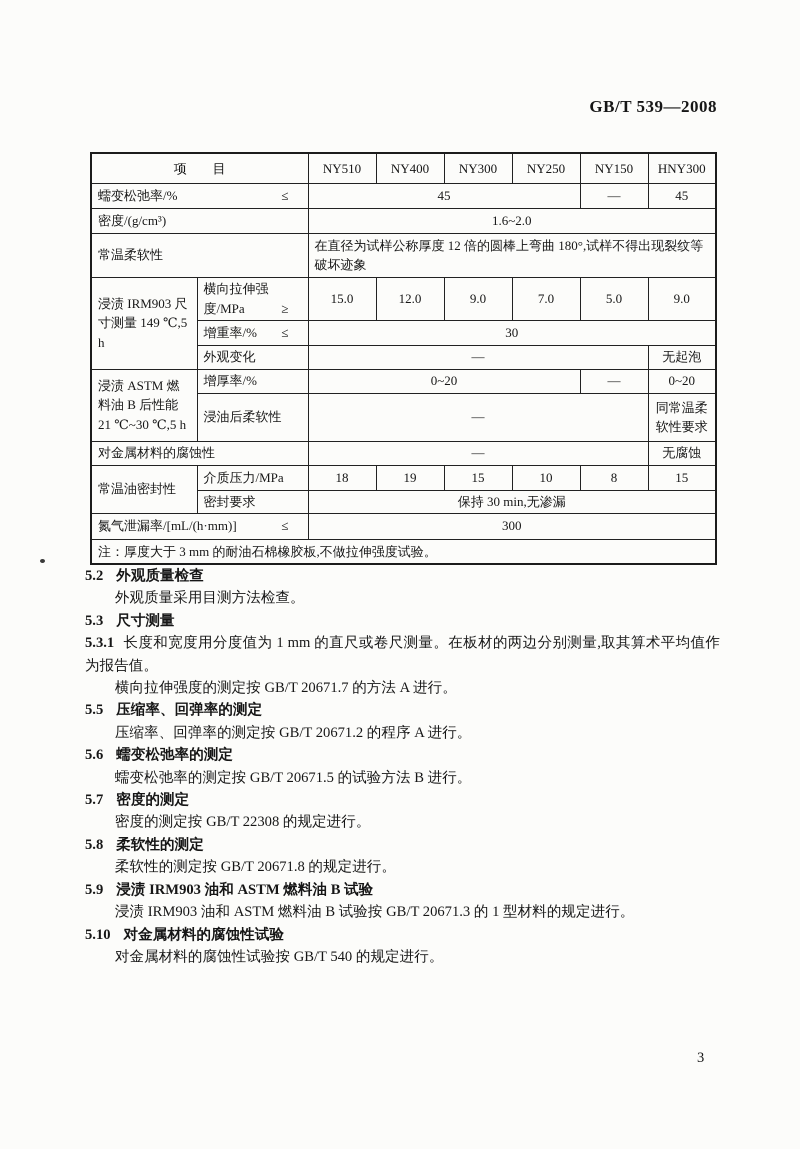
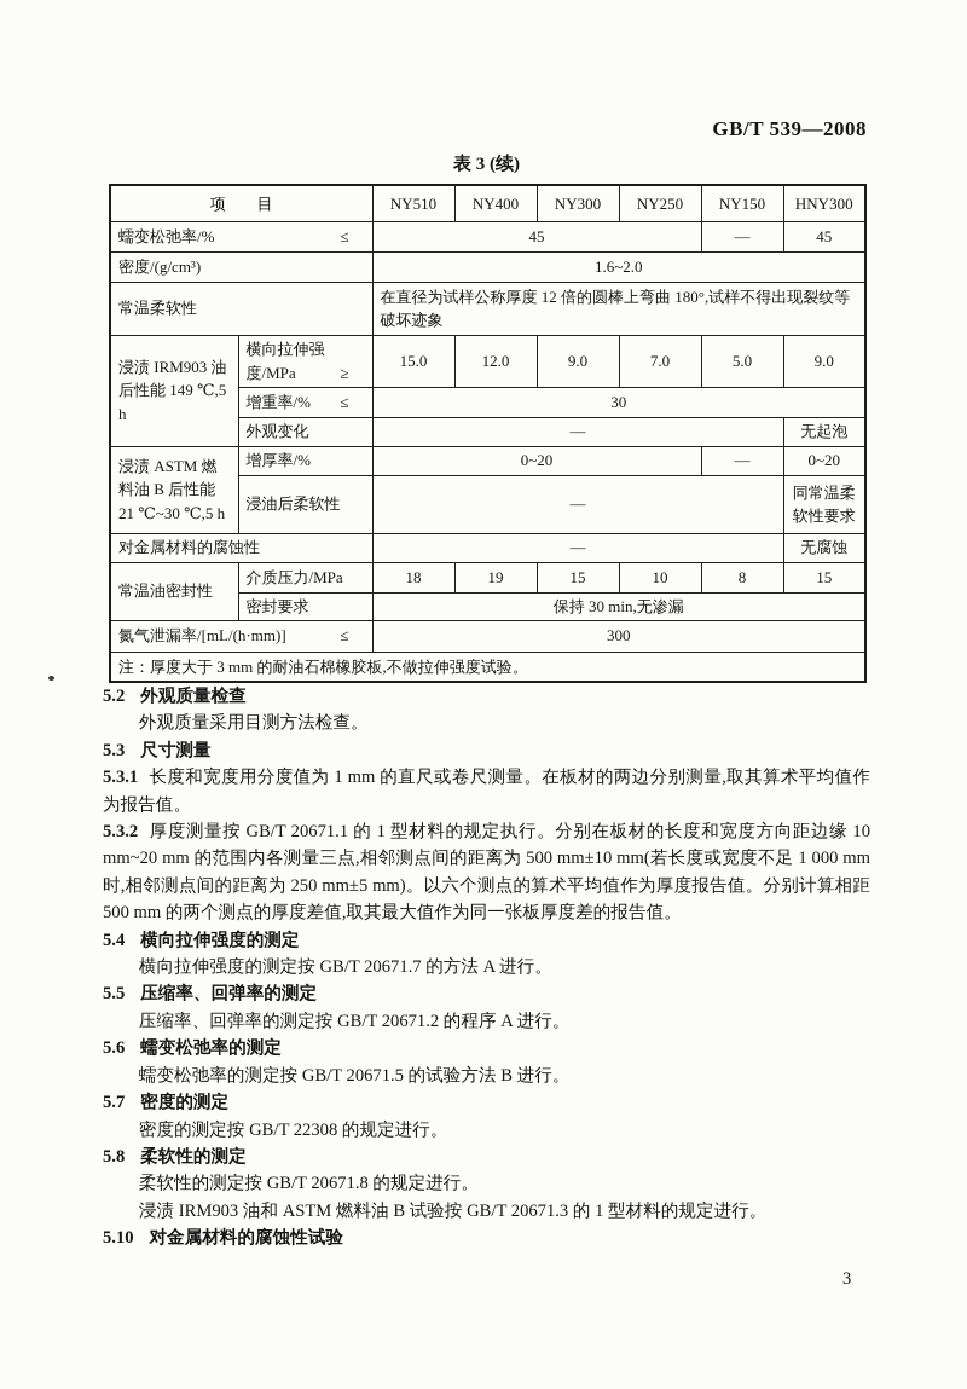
  GB/T 539—2008
+ 表 3 (续)
  项 目	NY510	NY400	NY300	NY250	NY150	HNY300
  蠕变松弛率/% ≤	45	—	45
  密度/(g/cm³)	1.6~2.0
  常温柔软性	在直径为试样公称厚度 12 倍的圆棒上弯曲 180°,试样不得出现裂纹等破坏迹象
- 浸渍 IRM903 尺寸测量 149 ℃,5 h	横向拉伸强度/MPa ≥	15.0	12.0	9.0	7.0	5.0	9.0
+ 浸渍 IRM903 油后性能 149 ℃,5 h	横向拉伸强度/MPa ≥	15.0	12.0	9.0	7.0	5.0	9.0
  增重率/% ≤	30
  外观变化	—	无起泡
  浸渍 ASTM 燃料油 B 后性能 21 ℃~30 ℃,5 h	增厚率/%	0~20	—	0~20
  浸油后柔软性	—	同常温柔软性要求
  对金属材料的腐蚀性	—	无腐蚀
  常温油密封性	介质压力/MPa	18	19	15	10	8	15
  密封要求	保持 30 min,无渗漏
  氮气泄漏率/[mL/(h·mm)] ≤	300
  注：厚度大于 3 mm 的耐油石棉橡胶板,不做拉伸强度试验。
  5.2 外观质量检查
  外观质量采用目测方法检查。
  5.3 尺寸测量
  5.3.1 长度和宽度用分度值为 1 mm 的直尺或卷尺测量。在板材的两边分别测量,取其算术平均值作为报告值。
+ 5.3.2 厚度测量按 GB/T 20671.1 的 1 型材料的规定执行。分别在板材的长度和宽度方向距边缘 10 mm~20 mm 的范围内各测量三点,相邻测点间的距离为 500 mm±10 mm(若长度或宽度不足 1 000 mm 时,相邻测点间的距离为 250 mm±5 mm)。以六个测点的算术平均值作为厚度报告值。分别计算相距 500 mm 的两个测点的厚度差值,取其最大值作为同一张板厚度差的报告值。
+ 5.4 横向拉伸强度的测定
  横向拉伸强度的测定按 GB/T 20671.7 的方法 A 进行。
  5.5 压缩率、回弹率的测定
  压缩率、回弹率的测定按 GB/T 20671.2 的程序 A 进行。
  5.6 蠕变松弛率的测定
  蠕变松弛率的测定按 GB/T 20671.5 的试验方法 B 进行。
  5.7 密度的测定
  密度的测定按 GB/T 22308 的规定进行。
  5.8 柔软性的测定
  柔软性的测定按 GB/T 20671.8 的规定进行。
- 5.9 浸渍 IRM903 油和 ASTM 燃料油 B 试验
  浸渍 IRM903 油和 ASTM 燃料油 B 试验按 GB/T 20671.3 的 1 型材料的规定进行。
  5.10 对金属材料的腐蚀性试验
- 对金属材料的腐蚀性试验按 GB/T 540 的规定进行。
  3
